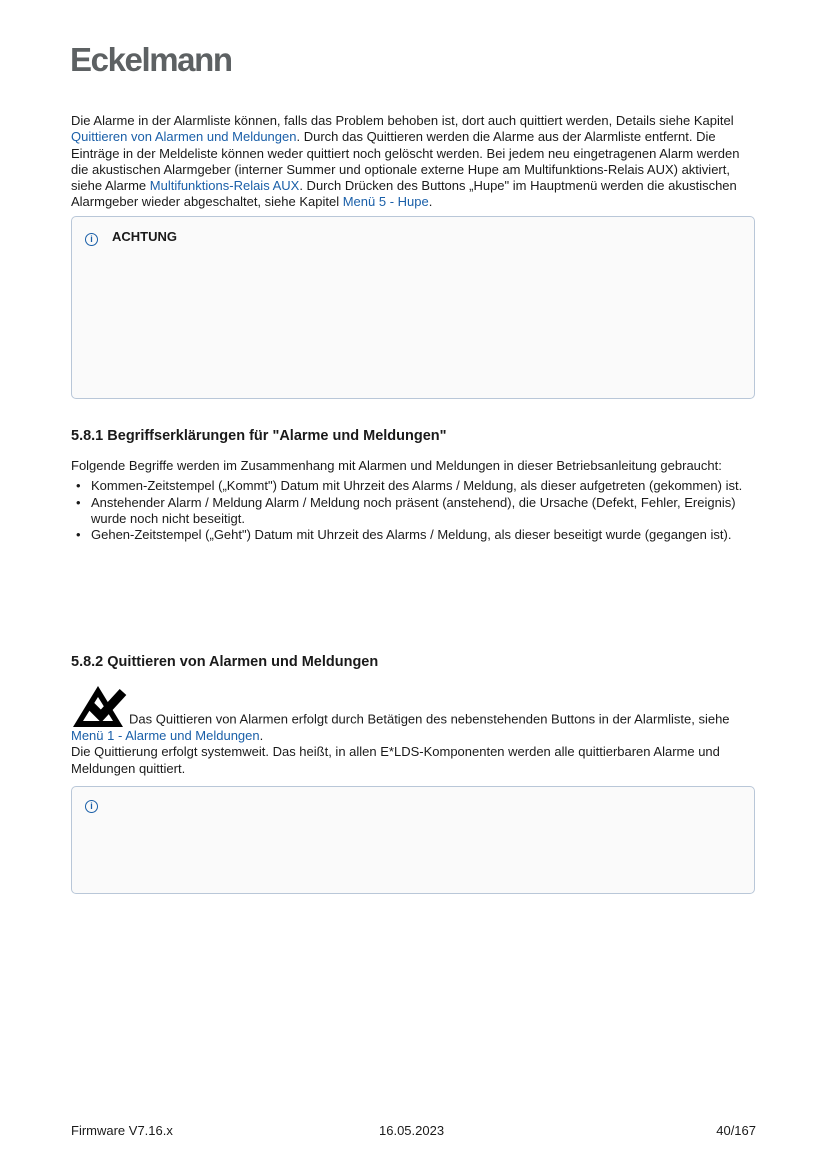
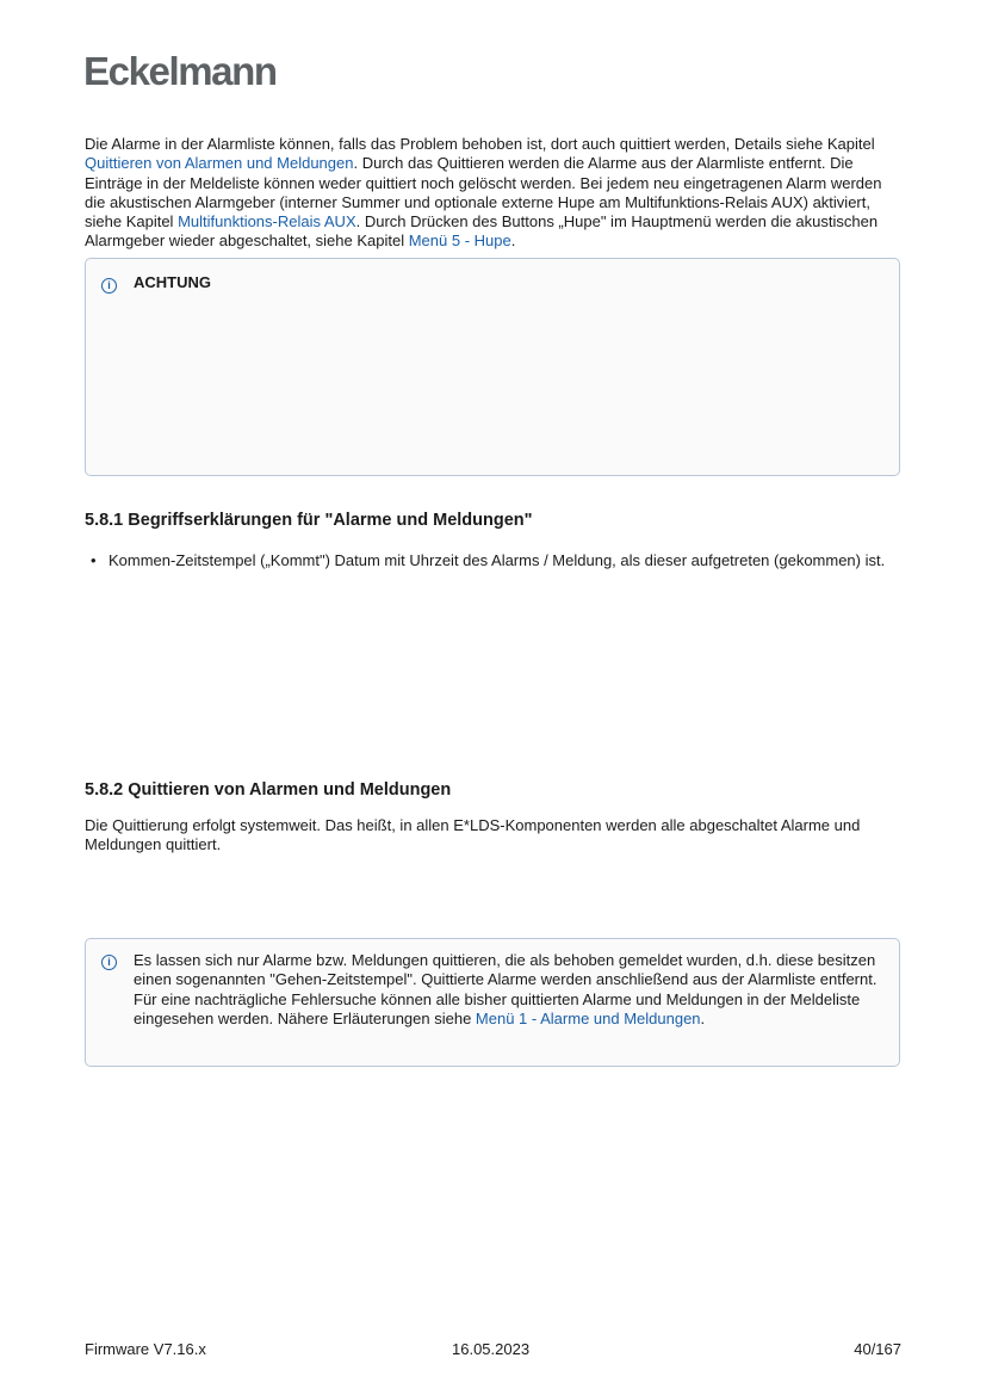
  Eckelmann
- Die Alarme in der Alarmliste können, falls das Problem behoben ist, dort auch quittiert werden, Details siehe Kapitel Quittieren von Alarmen und Meldungen. Durch das Quittieren werden die Alarme aus der Alarmliste entfernt. Die Einträge in der Meldeliste können weder quittiert noch gelöscht werden. Bei jedem neu eingetragenen Alarm werden die akustischen Alarmgeber (interner Summer und optionale externe Hupe am Multifunktions-Relais AUX) aktiviert, siehe Alarme Multifunktions-Relais AUX. Durch Drücken des Buttons „Hupe" im Hauptmenü werden die akustischen Alarmgeber wieder abgeschaltet, siehe Kapitel Menü 5 - Hupe.
+ Die Alarme in der Alarmliste können, falls das Problem behoben ist, dort auch quittiert werden, Details siehe Kapitel Quittieren von Alarmen und Meldungen. Durch das Quittieren werden die Alarme aus der Alarmliste entfernt. Die Einträge in der Meldeliste können weder quittiert noch gelöscht werden. Bei jedem neu eingetragenen Alarm werden die akustischen Alarmgeber (interner Summer und optionale externe Hupe am Multifunktions-Relais AUX) aktiviert, siehe Kapitel Multifunktions-Relais AUX. Durch Drücken des Buttons „Hupe" im Hauptmenü werden die akustischen Alarmgeber wieder abgeschaltet, siehe Kapitel Menü 5 - Hupe.
  i
  ACHTUNG
  5.8.1 Begriffserklärungen für "Alarme und Meldungen"
- Folgende Begriffe werden im Zusammenhang mit Alarmen und Meldungen in dieser Betriebsanleitung gebraucht:
  Kommen-Zeitstempel („Kommt") Datum mit Uhrzeit des Alarms / Meldung, als dieser aufgetreten (gekommen) ist.
- Anstehender Alarm / Meldung Alarm / Meldung noch präsent (anstehend), die Ursache (Defekt, Fehler, Ereignis) wurde noch nicht beseitigt.
- Gehen-Zeitstempel („Geht") Datum mit Uhrzeit des Alarms / Meldung, als dieser beseitigt wurde (gegangen ist).
  5.8.2 Quittieren von Alarmen und Meldungen
- Das Quittieren von Alarmen erfolgt durch Betätigen des nebenstehenden Buttons in der Alarmliste, siehe Menü 1 - Alarme und Meldungen.
- Die Quittierung erfolgt systemweit. Das heißt, in allen E*LDS-Komponenten werden alle quittierbaren Alarme und Meldungen quittiert.
+ Die Quittierung erfolgt systemweit. Das heißt, in allen E*LDS-Komponenten werden alle abgeschaltet Alarme und Meldungen quittiert.
  i
+ Es lassen sich nur Alarme bzw. Meldungen quittieren, die als behoben gemeldet wurden, d.h. diese besitzen einen sogenannten "Gehen-Zeitstempel". Quittierte Alarme werden anschließend aus der Alarmliste entfernt. Für eine nachträgliche Fehlersuche können alle bisher quittierten Alarme und Meldungen in der Meldeliste eingesehen werden. Nähere Erläuterungen siehe Menü 1 - Alarme und Meldungen.
  Firmware V7.16.x
  16.05.2023
  40/167
